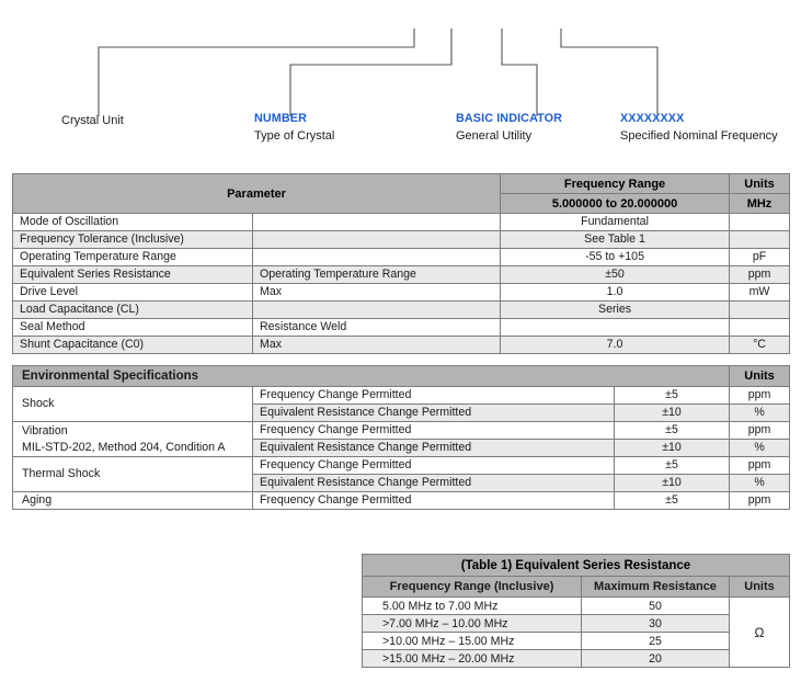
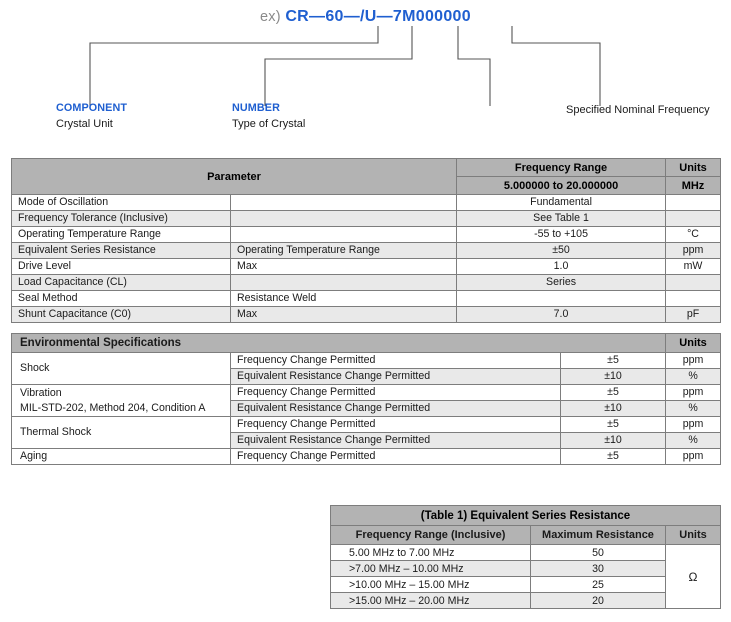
+ ex) CR—60—/U—7M000000
+ COMPONENT
  Crystal Unit
  NUMBER
  Type of Crystal
- BASIC INDICATOR
- General Utility
- XXXXXXXX
  Specified Nominal Frequency
  Parameter	Frequency Range	Units
  5.000000 to 20.000000	MHz
  Mode of Oscillation		Fundamental
  Frequency Tolerance (Inclusive)		See Table 1
- Operating Temperature Range		-55 to +105	pF
+ Operating Temperature Range		-55 to +105	°C
  Equivalent Series Resistance	Operating Temperature Range	±50	ppm
  Drive Level	Max	1.0	mW
  Load Capacitance (CL)		Series
  Seal Method	Resistance Weld
- Shunt Capacitance (C0)	Max	7.0	°C
+ Shunt Capacitance (C0)	Max	7.0	pF
  Environmental Specifications	Units
  Shock	Frequency Change Permitted	±5	ppm
  Equivalent Resistance Change Permitted	±10	%
  VibrationMIL-STD-202, Method 204, Condition A	Frequency Change Permitted	±5	ppm
  Equivalent Resistance Change Permitted	±10	%
  Thermal Shock	Frequency Change Permitted	±5	ppm
  Equivalent Resistance Change Permitted	±10	%
  Aging	Frequency Change Permitted	±5	ppm
  (Table 1) Equivalent Series Resistance
  Frequency Range (Inclusive)	Maximum Resistance	Units
  5.00 MHz to 7.00 MHz	50	Ω
  >7.00 MHz – 10.00 MHz	30
  >10.00 MHz – 15.00 MHz	25
  >15.00 MHz – 20.00 MHz	20
